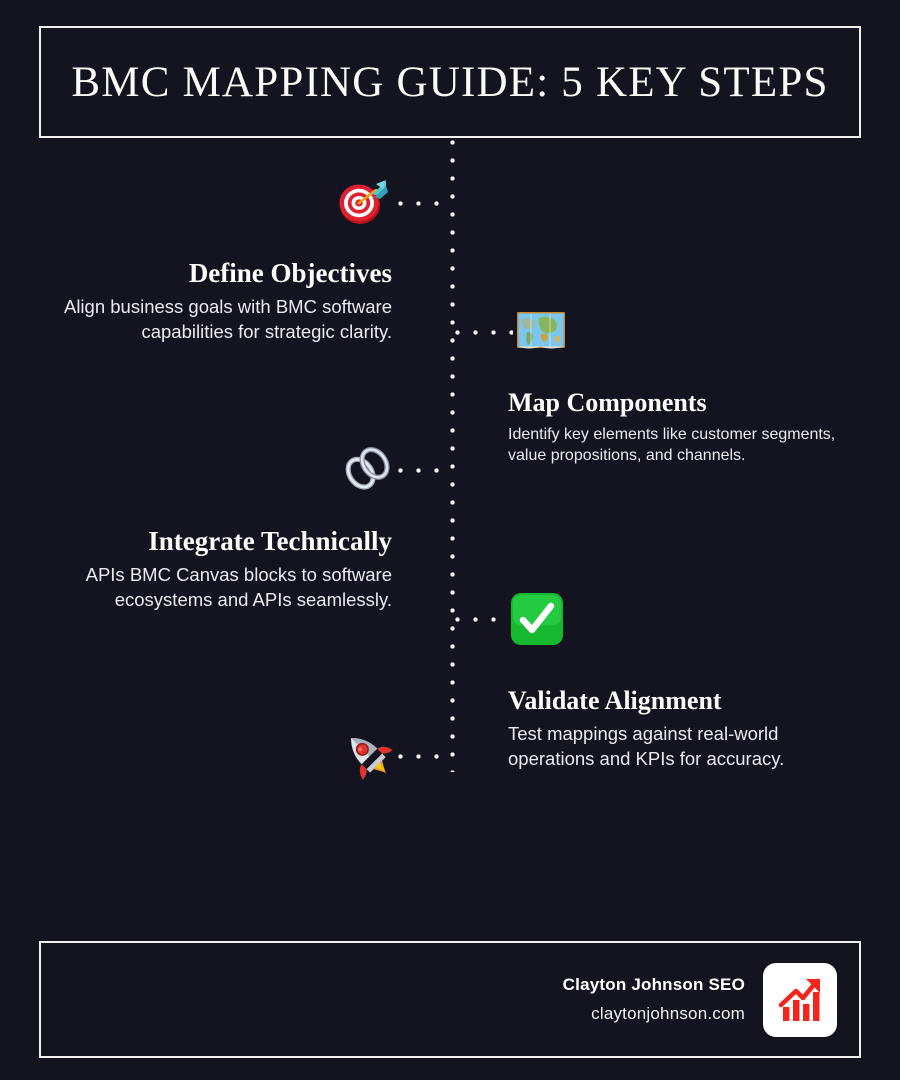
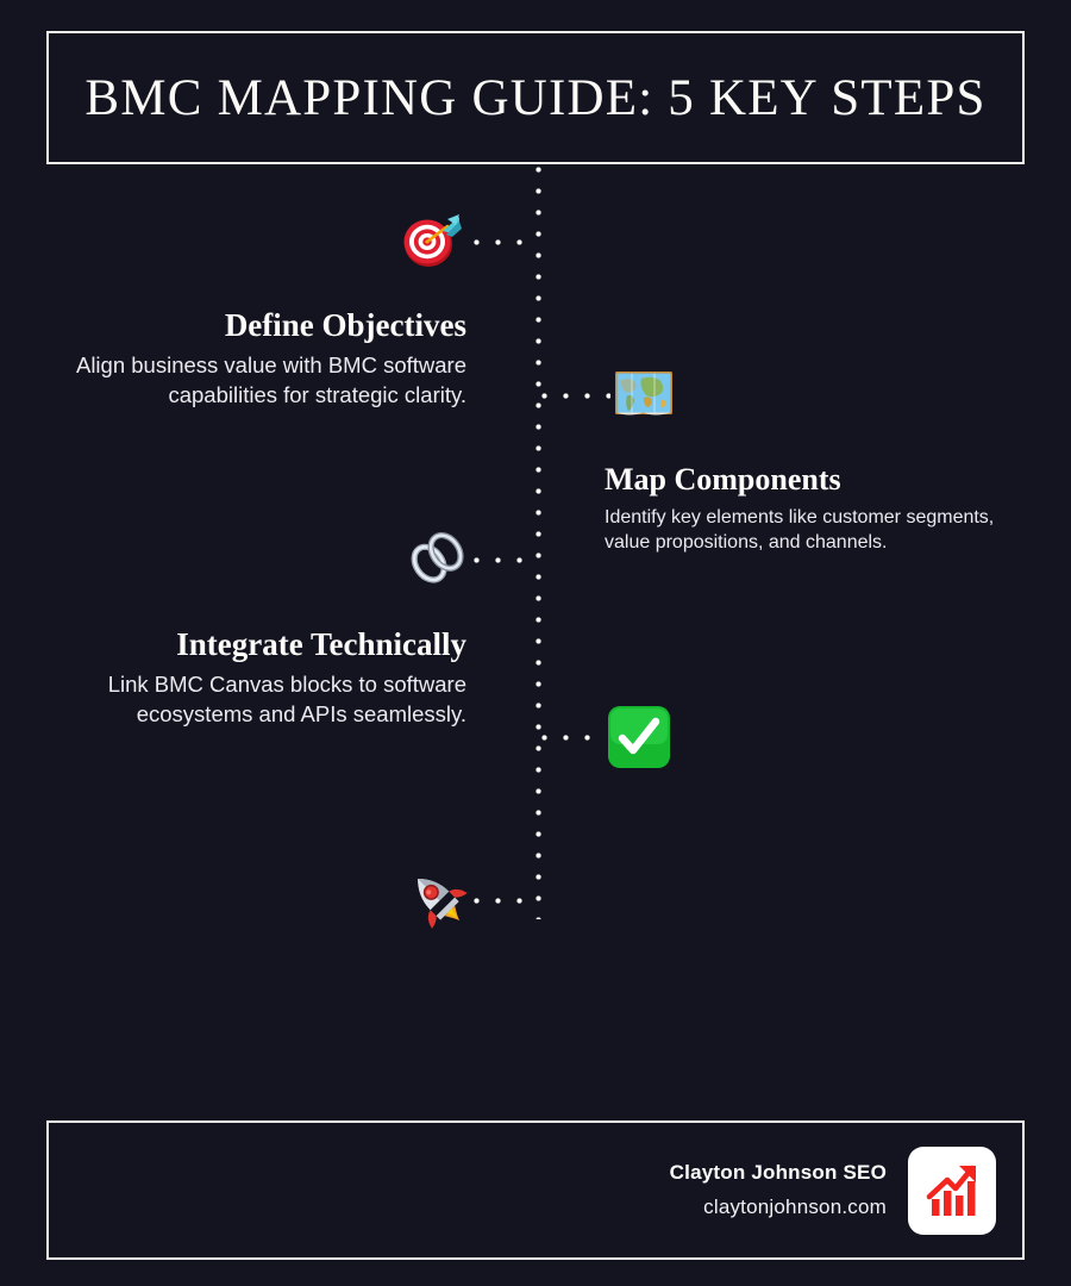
  BMC MAPPING GUIDE: 5 KEY STEPS
  Define Objectives
- Align business goals with BMC software capabilities for strategic clarity.
+ Align business value with BMC software capabilities for strategic clarity.
  Map Components
  Identify key elements like customer segments, value propositions, and channels.
  Integrate Technically
- APIs BMC Canvas blocks to software ecosystems and APIs seamlessly.
+ Link BMC Canvas blocks to software ecosystems and APIs seamlessly.
- Validate Alignment
- Test mappings against real-world operations and KPIs for accuracy.
  Clayton Johnson SEO
  claytonjohnson.com
